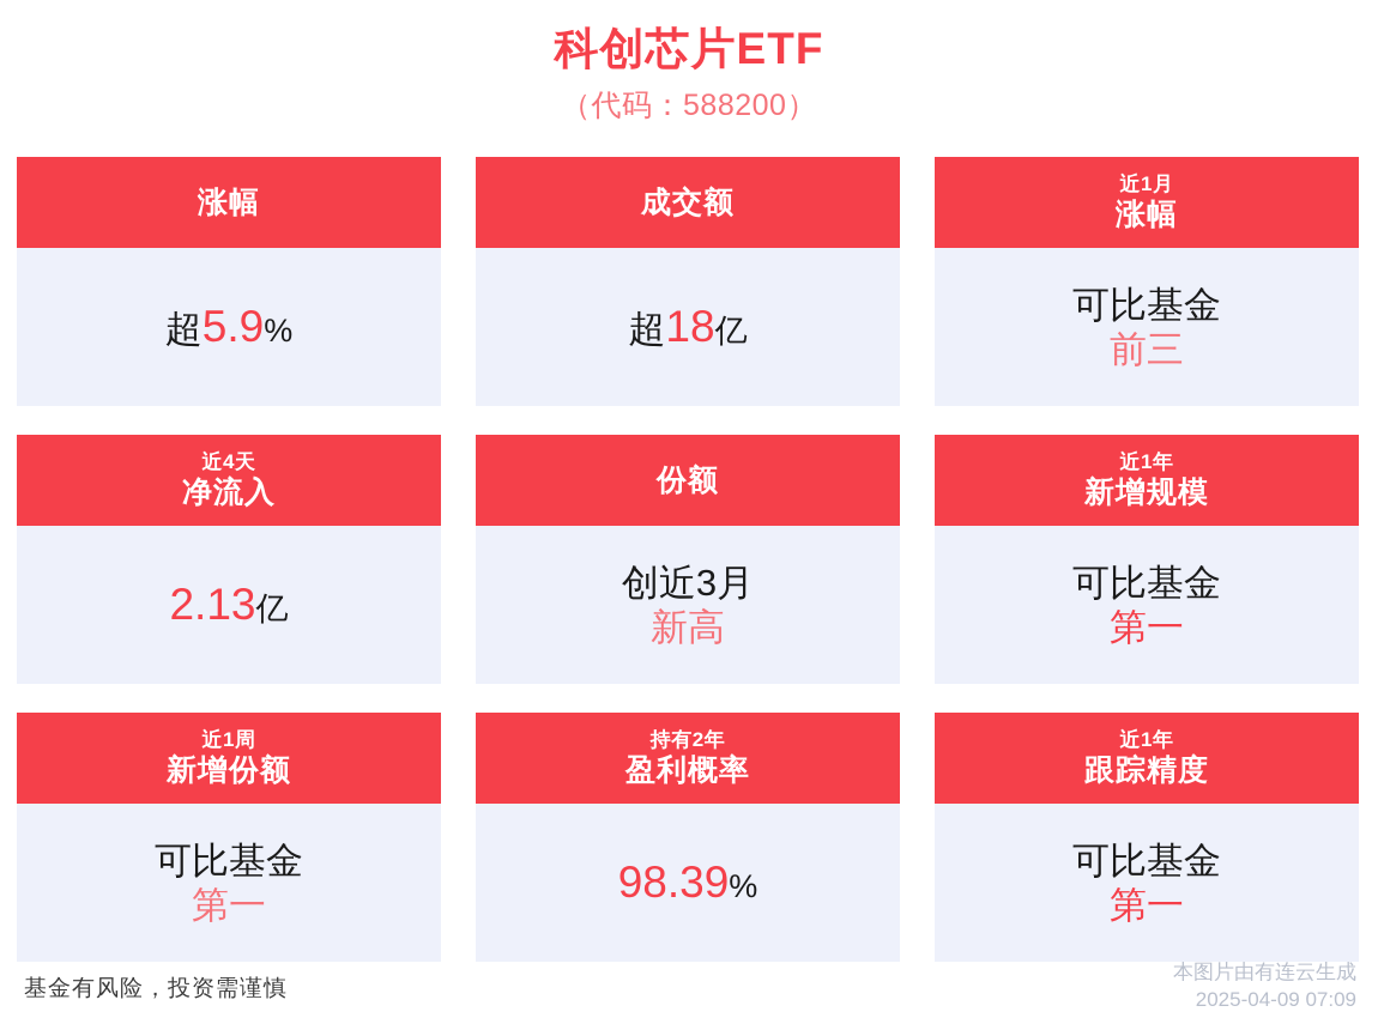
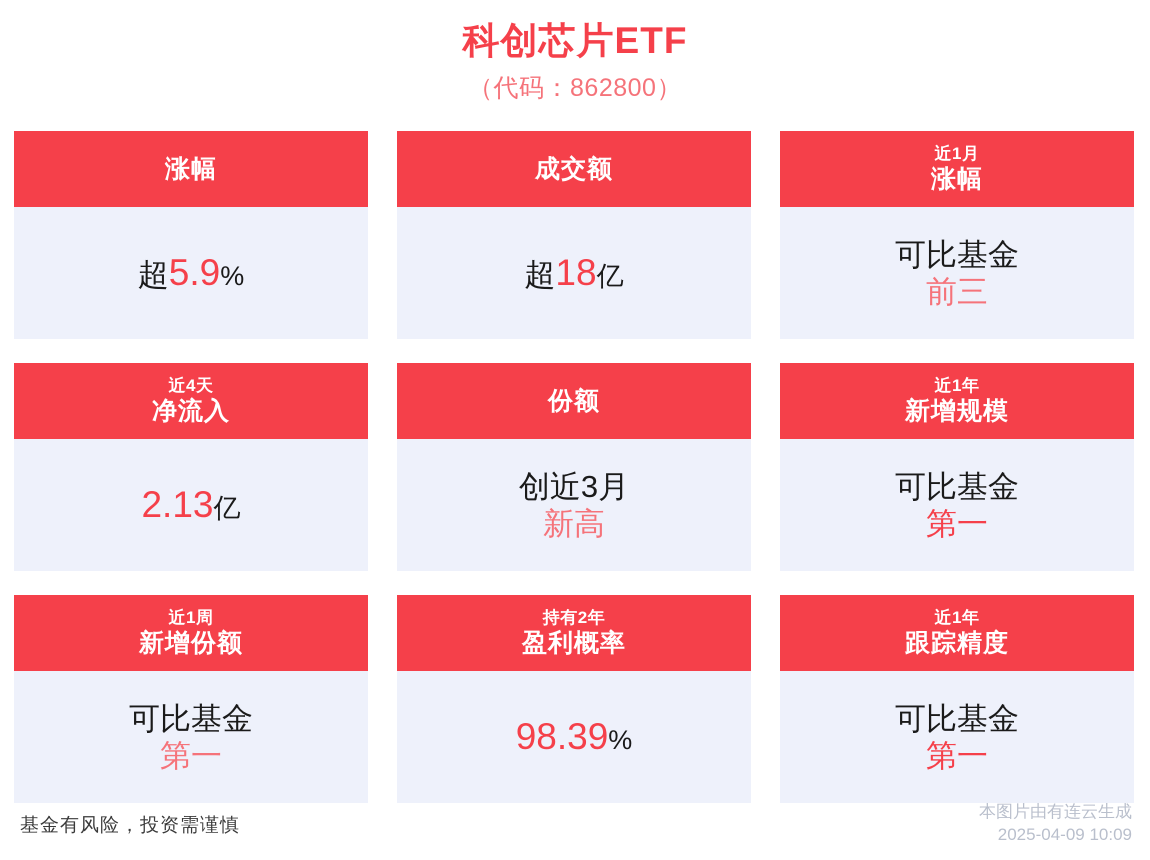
  科创芯片ETF
- （代码：588200）
+ （代码：862800）
  涨幅
  超5.9%
  成交额
  超18亿
  近1月
  涨幅
  可比基金
  前三
  近4天
  净流入
  2.13亿
  份额
  创近3月
  新高
  近1年
  新增规模
  可比基金
  第一
  近1周
  新增份额
  可比基金
  第一
  持有2年
  盈利概率
  98.39%
  近1年
  跟踪精度
  可比基金
  第一
  基金有风险，投资需谨慎
  本图片由有连云生成
- 2025-04-09 07:09
+ 2025-04-09 10:09
